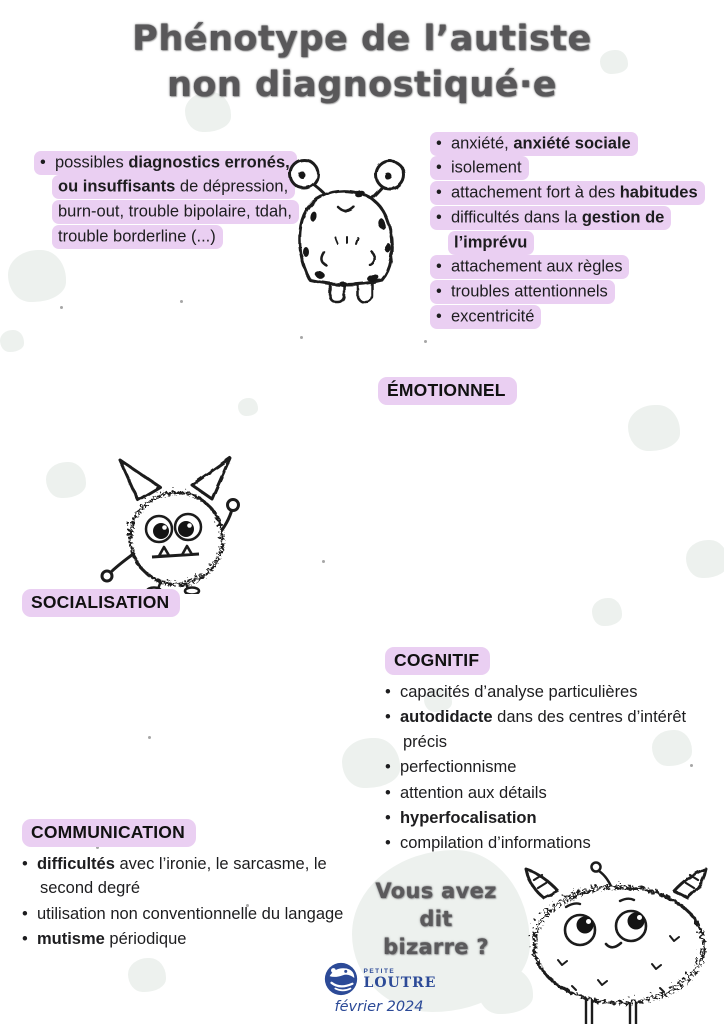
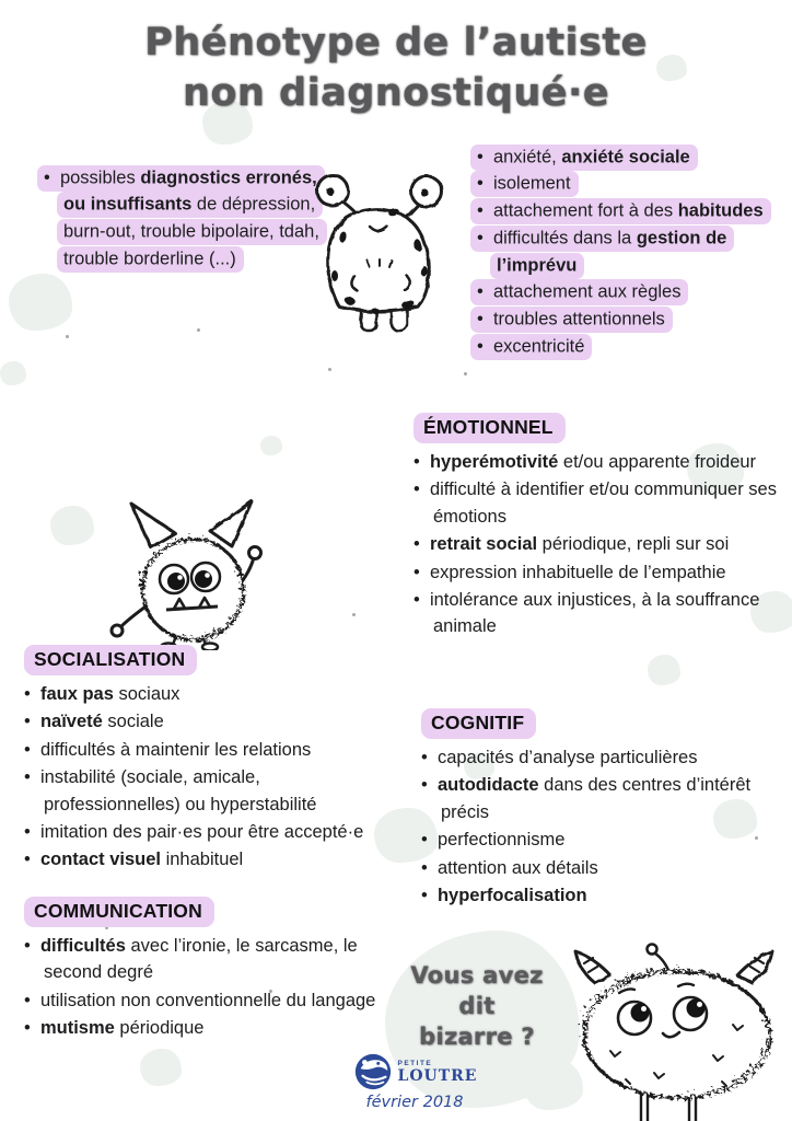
  Phénotype de l’autiste
  non diagnostiqué·e
  • possibles diagnostics erronés, ou insuffisants de dépression, burn-out, trouble bipolaire, tdah, trouble borderline (...)
  • anxiété, anxiété sociale
  • isolement
  • attachement fort à des habitudes
  • difficultés dans la gestion de l’imprévu
  • attachement aux règles
  • troubles attentionnels
  • excentricité
  SOCIALISATION
+ • faux pas sociaux
+ • naïveté sociale
+ • difficultés à maintenir les relations
+ • instabilité (sociale, amicale, professionnelles) ou hyperstabilité
+ • imitation des pair·es pour être accepté·e
+ • contact visuel inhabituel
  COMMUNICATION
  • difficultés avec l’ironie, le sarcasme, le second degré
  • utilisation non conventionnelle du langage
  • mutisme périodique
  ÉMOTIONNEL
+ • hyperémotivité et/ou apparente froideur
+ • difficulté à identifier et/ou communiquer ses émotions
+ • retrait social périodique, repli sur soi
+ • expression inhabituelle de l’empathie
+ • intolérance aux injustices, à la souffrance animale
  COGNITIF
  • capacités d’analyse particulières
  • autodidacte dans des centres d’intérêt précis
  • perfectionnisme
  • attention aux détails
  • hyperfocalisation
- • compilation d’informations
  Vous avez
  dit
  bizarre ?
  LOUTRE
- février 2024
+ février 2018
